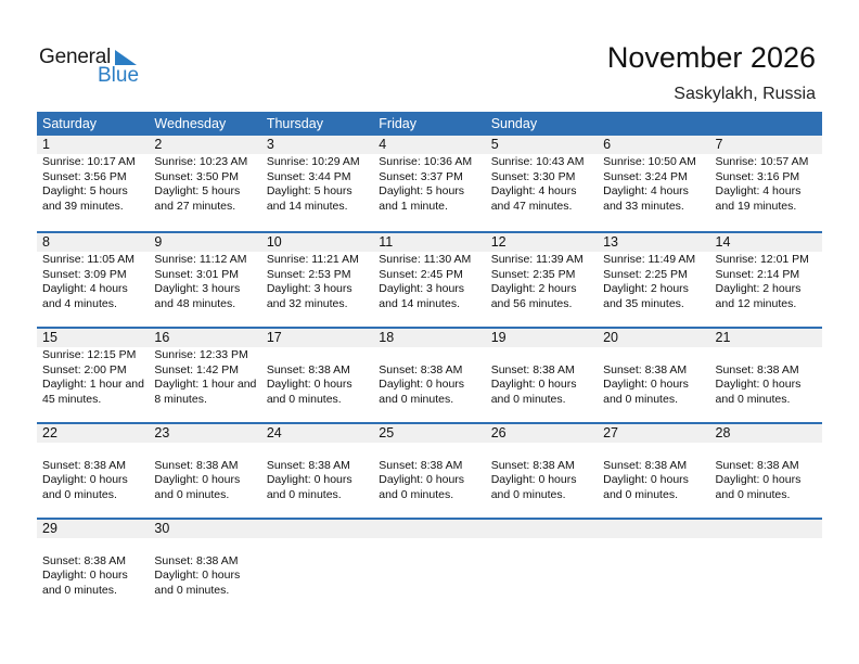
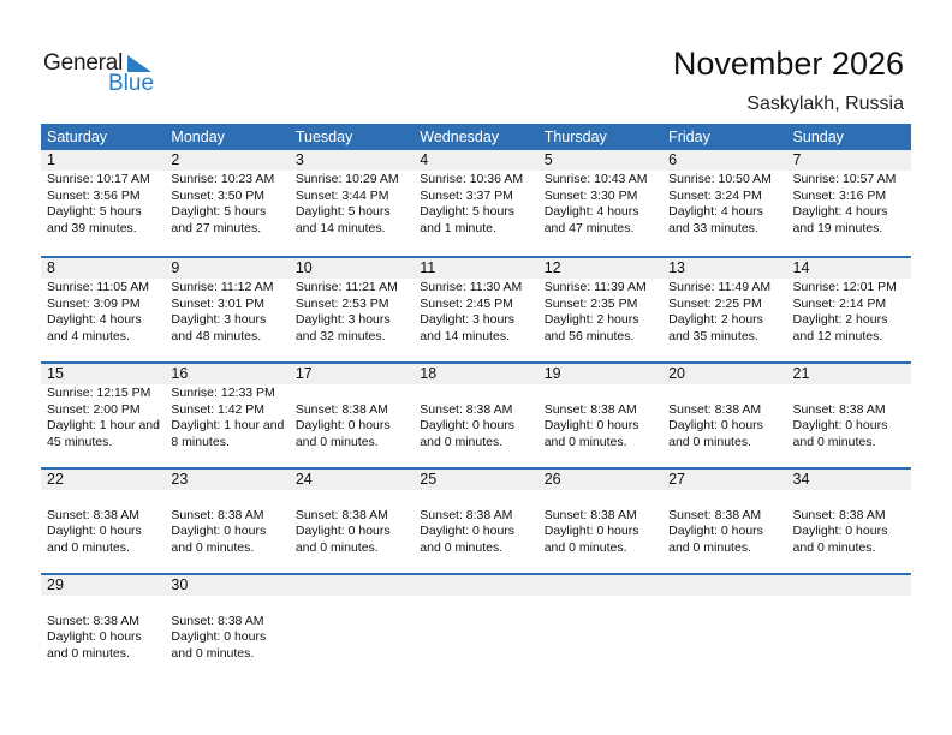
  General
  Blue
  November 2026
  Saskylakh, Russia
  Saturday
+ Monday
+ Tuesday
  Wednesday
  Thursday
  Friday
  Sunday
  1
  Sunrise: 10:17 AM
  Sunset: 3:56 PM
  Daylight: 5 hours
  and 39 minutes.
  2
  Sunrise: 10:23 AM
  Sunset: 3:50 PM
  Daylight: 5 hours
  and 27 minutes.
  3
  Sunrise: 10:29 AM
  Sunset: 3:44 PM
  Daylight: 5 hours
  and 14 minutes.
  4
  Sunrise: 10:36 AM
  Sunset: 3:37 PM
  Daylight: 5 hours
  and 1 minute.
  5
  Sunrise: 10:43 AM
  Sunset: 3:30 PM
  Daylight: 4 hours
  and 47 minutes.
  6
  Sunrise: 10:50 AM
  Sunset: 3:24 PM
  Daylight: 4 hours
  and 33 minutes.
  7
  Sunrise: 10:57 AM
  Sunset: 3:16 PM
  Daylight: 4 hours
  and 19 minutes.
  8
  Sunrise: 11:05 AM
  Sunset: 3:09 PM
  Daylight: 4 hours
  and 4 minutes.
  9
  Sunrise: 11:12 AM
  Sunset: 3:01 PM
  Daylight: 3 hours
  and 48 minutes.
  10
  Sunrise: 11:21 AM
  Sunset: 2:53 PM
  Daylight: 3 hours
  and 32 minutes.
  11
  Sunrise: 11:30 AM
  Sunset: 2:45 PM
  Daylight: 3 hours
  and 14 minutes.
  12
  Sunrise: 11:39 AM
  Sunset: 2:35 PM
  Daylight: 2 hours
  and 56 minutes.
  13
  Sunrise: 11:49 AM
  Sunset: 2:25 PM
  Daylight: 2 hours
  and 35 minutes.
  14
  Sunrise: 12:01 PM
  Sunset: 2:14 PM
  Daylight: 2 hours
  and 12 minutes.
  15
  Sunrise: 12:15 PM
  Sunset: 2:00 PM
  Daylight: 1 hour and
  45 minutes.
  16
  Sunrise: 12:33 PM
  Sunset: 1:42 PM
  Daylight: 1 hour and
  8 minutes.
  17
  Sunset: 8:38 AM
  Daylight: 0 hours
  and 0 minutes.
  18
  Sunset: 8:38 AM
  Daylight: 0 hours
  and 0 minutes.
  19
  Sunset: 8:38 AM
  Daylight: 0 hours
  and 0 minutes.
  20
  Sunset: 8:38 AM
  Daylight: 0 hours
  and 0 minutes.
  21
  Sunset: 8:38 AM
  Daylight: 0 hours
  and 0 minutes.
  22
  Sunset: 8:38 AM
  Daylight: 0 hours
  and 0 minutes.
  23
  Sunset: 8:38 AM
  Daylight: 0 hours
  and 0 minutes.
  24
  Sunset: 8:38 AM
  Daylight: 0 hours
  and 0 minutes.
  25
  Sunset: 8:38 AM
  Daylight: 0 hours
  and 0 minutes.
  26
  Sunset: 8:38 AM
  Daylight: 0 hours
  and 0 minutes.
  27
  Sunset: 8:38 AM
  Daylight: 0 hours
  and 0 minutes.
- 28
+ 34
  Sunset: 8:38 AM
  Daylight: 0 hours
  and 0 minutes.
  29
  Sunset: 8:38 AM
  Daylight: 0 hours
  and 0 minutes.
  30
  Sunset: 8:38 AM
  Daylight: 0 hours
  and 0 minutes.
